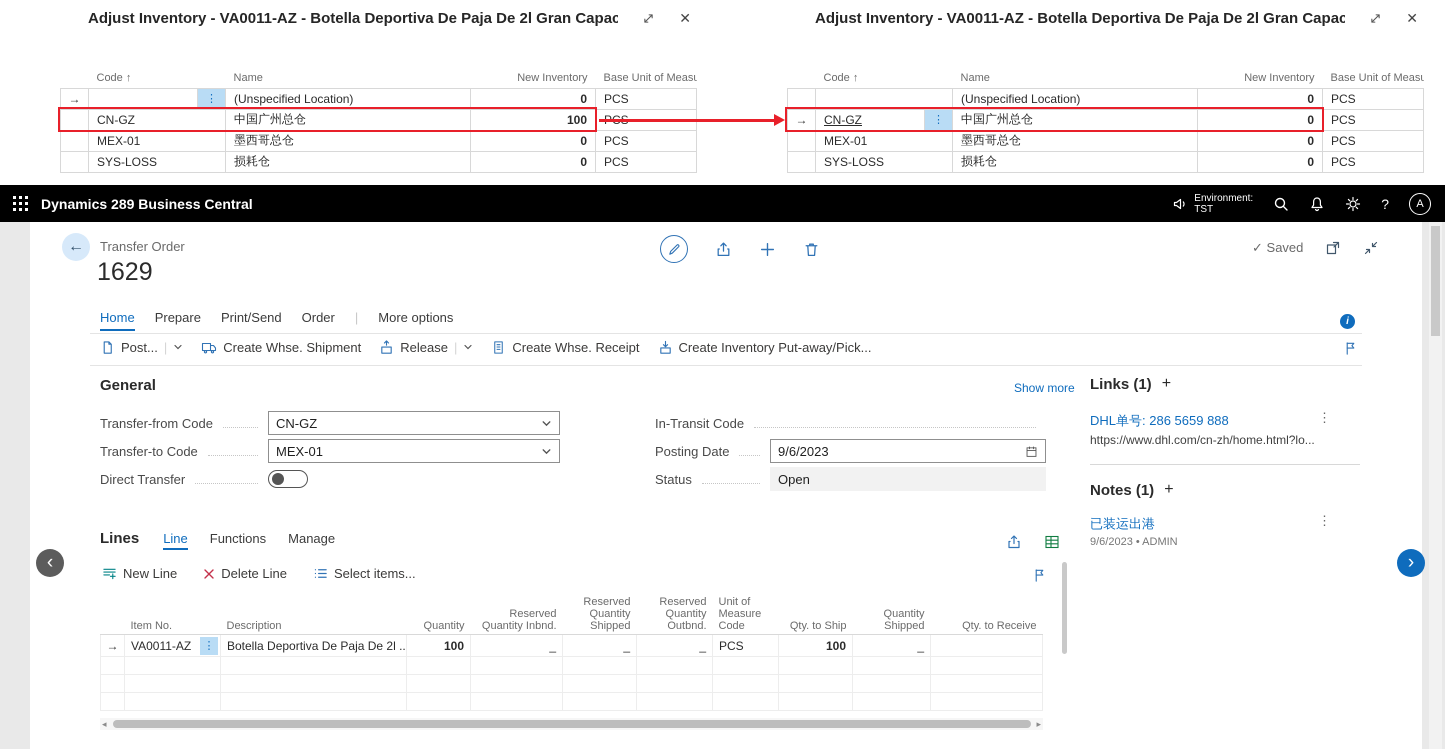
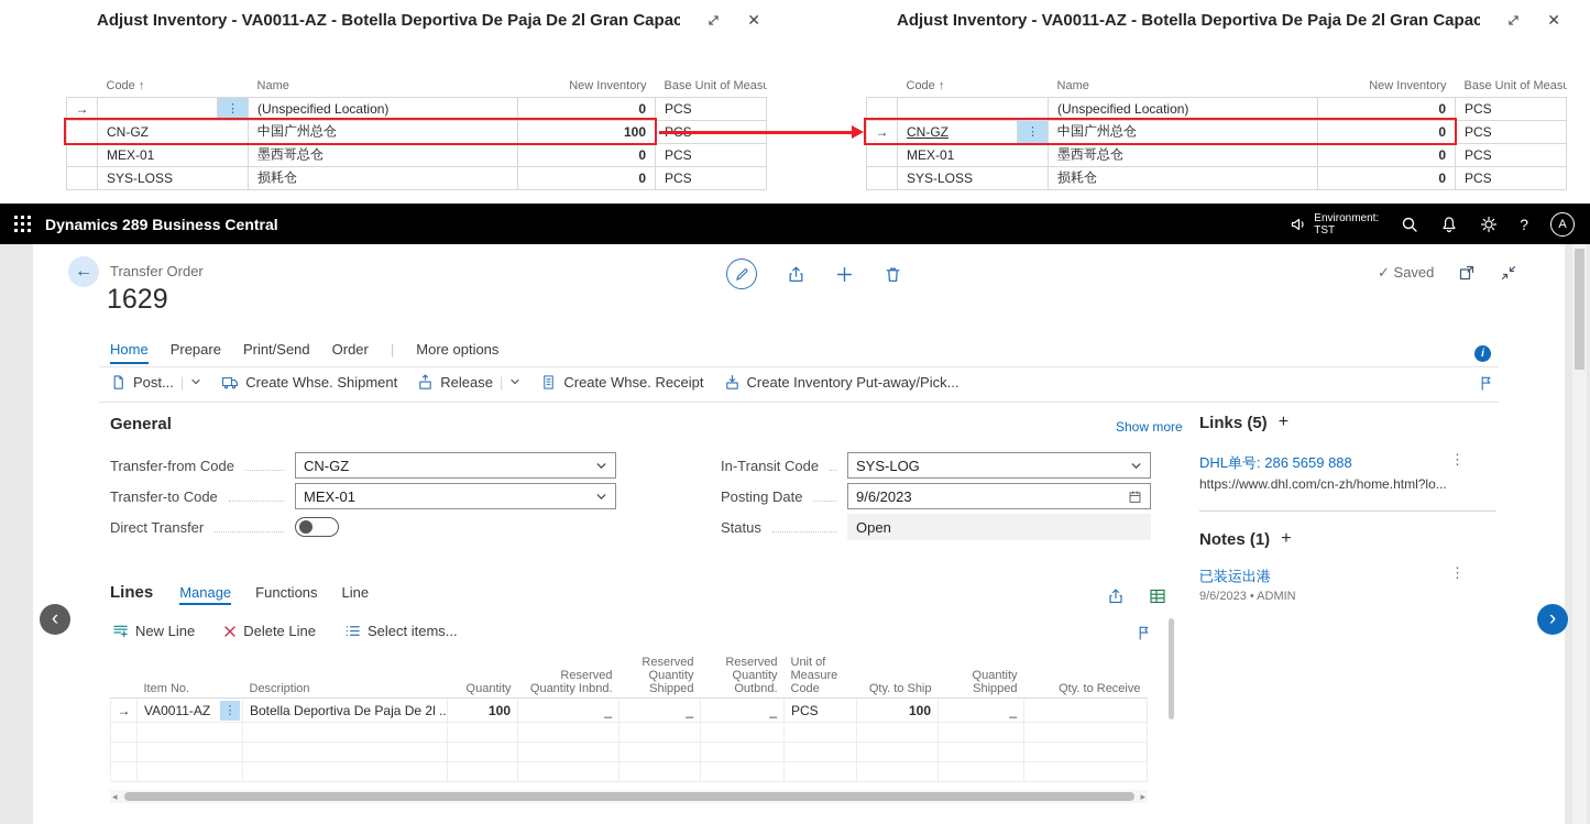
  Adjust Inventory - VA0011-AZ - Botella Deportiva De Paja De 2l Gran Capac
  ✕
  	Code ↑	Name	New Inventory	Base Unit of Measu
  →		⋮	(Unspecified Location)	0	PCS
  	CN-GZ	中国广州总仓	100
  	MEX-01	墨西哥总仓	0	PCS
  	SYS-LOSS	损耗仓	0	PCS
  Adjust Inventory - VA0011-AZ - Botella Deportiva De Paja De 2l Gran Capac
  ✕
  	Code ↑	Name	New Inventory	Base Unit of Measu
  		(Unspecified Location)	0	PCS
  →	CN-GZ	⋮	中国广州总仓	0	PCS
  	MEX-01	墨西哥总仓	0	PCS
  	SYS-LOSS	损耗仓	0	PCS
  Dynamics 289 Business Central
  Environment:
  TST
  ?
  A
  ←
  Transfer Order
  1629
  ✓ Saved
  Home
  Prepare
  Print/Send
  Order
  |
  More options
  i
  Post...
  |
  Create Whse. Shipment
  Release
  |
  Create Whse. Receipt
  Create Inventory Put-away/Pick...
  General
  Show more
  Transfer-from Code
  CN-GZ
  Transfer-to Code
  MEX-01
  Direct Transfer
  In-Transit Code
+ SYS-LOG
  Posting Date
  9/6/2023
  Status
  Open
  Lines
- Line
+ Manage
  Functions
- Manage
+ Line
  New Line
  Delete Line
  Select items...
  	Item No.	Description	Quantity	Reserved Quantity Inbnd.	Reserved Quantity Shipped	Reserved Quantity Outbnd.	Unit of Measure Code	Qty. to Ship	Quantity Shipped	Qty. to Receive
  →	VA0011-AZ ⋮	Botella Deportiva De Paja De 2l ..	100	_	_	_	PCS	100	_
  ◂
  ▸
- Links (1)
+ Links (5)
  +
  DHL单号: 286 5659 888
  ⋮
  https://www.dhl.com/cn-zh/home.html?lo...
  Notes (1)
  +
  已装运出港
  ⋮
  9/6/2023 • ADMIN
  ‹
  ›
